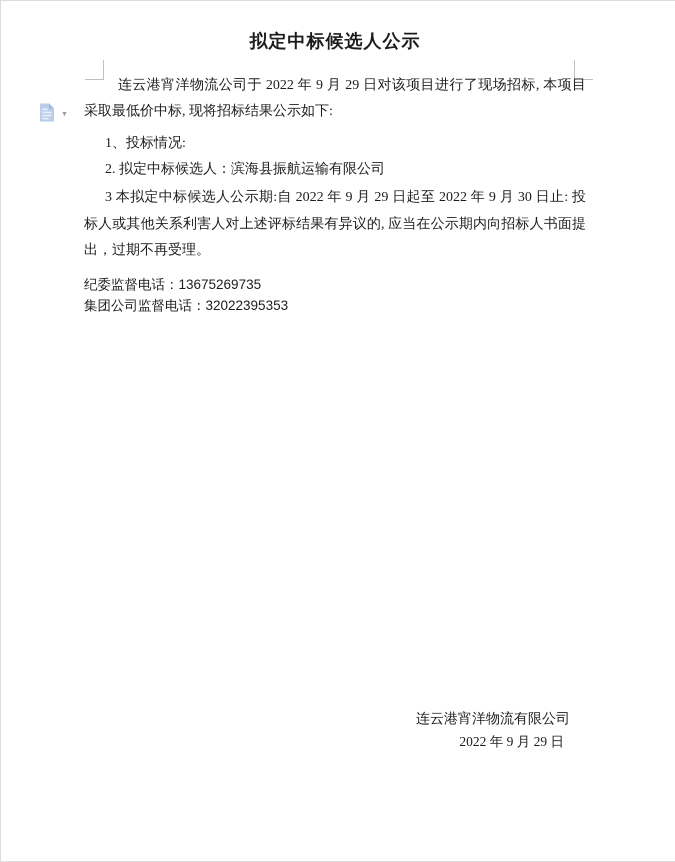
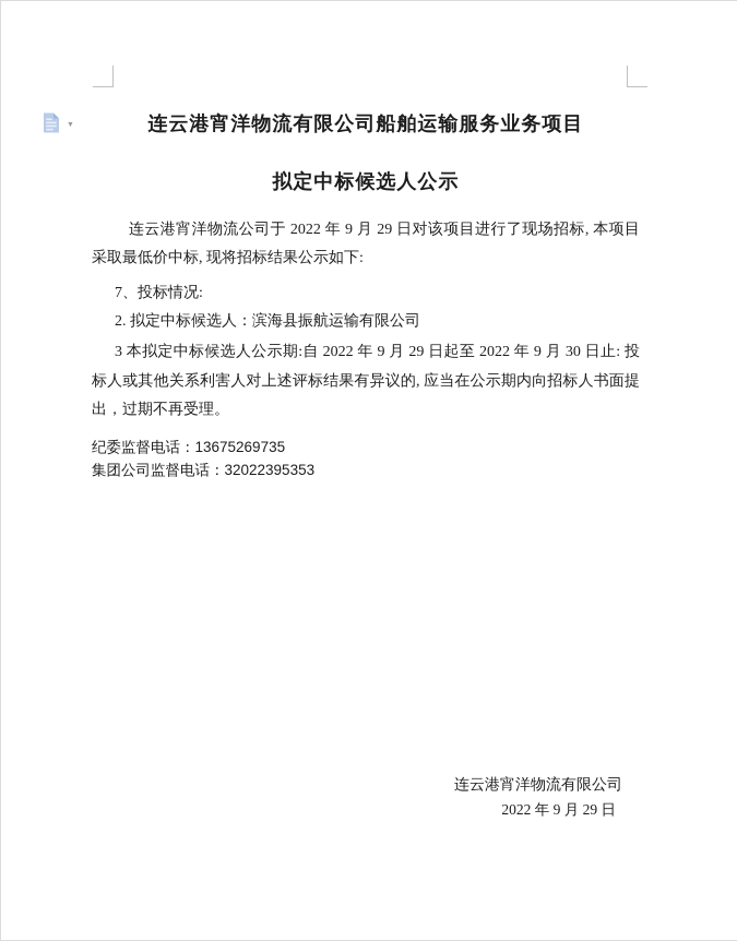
  ▼
+ 连云港宵洋物流有限公司船舶运输服务业务项目
  拟定中标候选人公示
  连云港宵洋物流公司于 2022 年 9 月 29 日对该项目进行了现场招标, 本项目采取最低价中标, 现将招标结果公示如下:
- 1、投标情况:
+ 7、投标情况:
  2. 拟定中标候选人：滨海县振航运输有限公司
  3 本拟定中标候选人公示期:自 2022 年 9 月 29 日起至 2022 年 9 月 30 日止: 投标人或其他关系利害人对上述评标结果有异议的, 应当在公示期内向招标人书面提出，过期不再受理。
  纪委监督电话：13675269735
  集团公司监督电话：32022395353
  连云港宵洋物流有限公司
  2022 年 9 月 29 日
